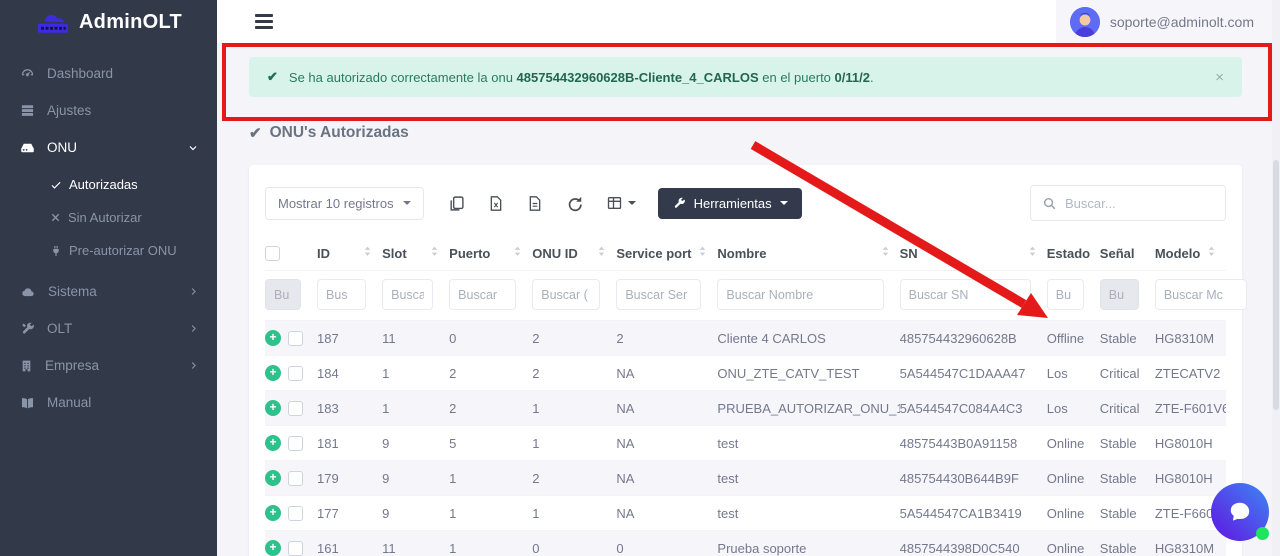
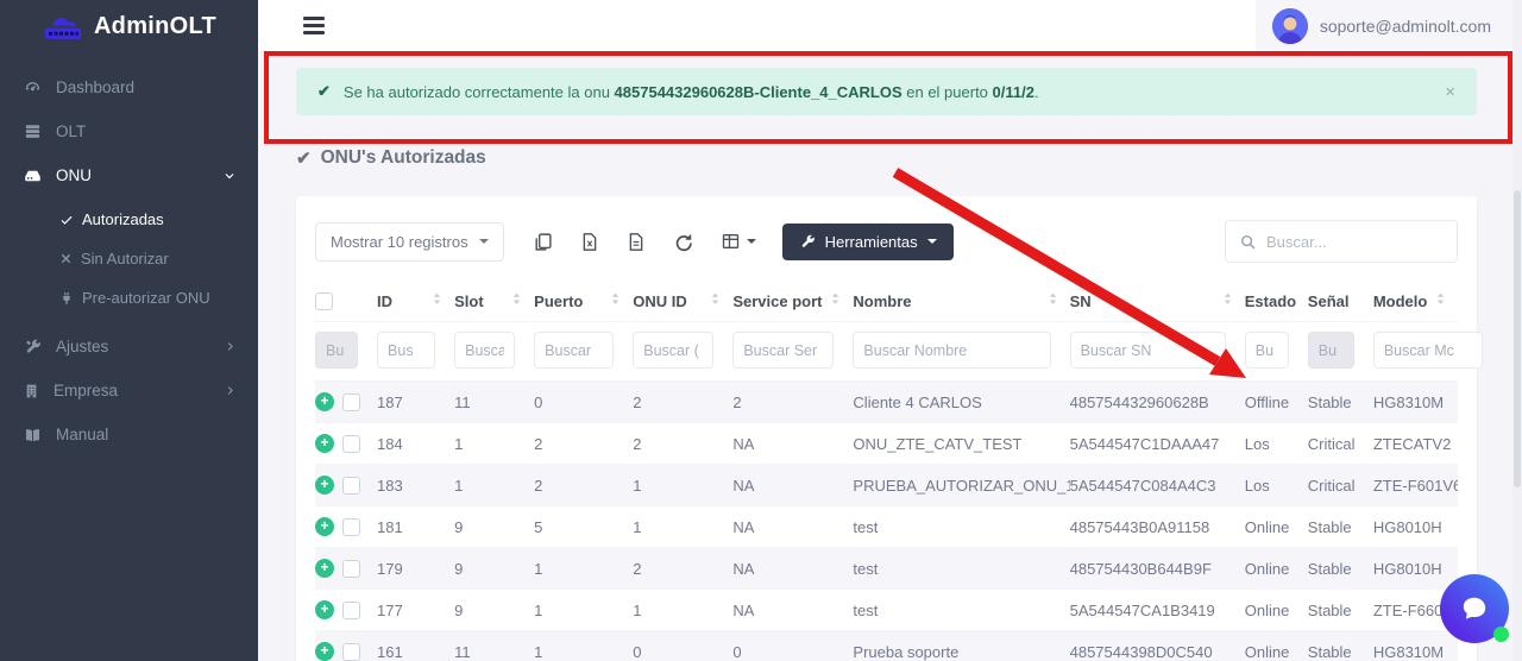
  AdminOLT
  Dashboard
- Ajustes
+ OLT
  ONU
  Autorizadas
  Sin Autorizar
  Pre-autorizar ONU
- Sistema
- OLT
+ Ajustes
  Empresa
  Manual
  soporte@adminolt.com
  ✔
  Se ha autorizado correctamente la onu 485754432960628B-Cliente_4_CARLOS en el puerto 0/11/2.
  ×
  ✔
  ONU's Autorizadas
  Mostrar 10 registros
  Herramientas
  Buscar...
  	ID	Slot	Puerto	ONU ID	Service port	Nombre	SN	Estado	Señal	Modelo
  Bu	Bus	Busca	Buscar	Buscar (	Buscar Ser	Buscar Nombre	Buscar SN	Bu	Bu	Buscar Mc
  +	187	11	0	2	2	Cliente 4 CARLOS	485754432960628B	Offline	Stable	HG8310M
  +	184	1	2	2	NA	ONU_ZTE_CATV_TEST	5A544547C1DAAA47	Los	Critical	ZTECATV2
  +	183	1	2	1	NA	PRUEBA_AUTORIZAR_ONU_	5A544547C084A4C3	Los	Critical	ZTE-F601V6
  +	181	9	5	1	NA	test	48575443B0A91158	Online	Stable	HG8010H
  +	179	9	1	2	NA	test	485754430B644B9F	Online	Stable	HG8010H
  +	177	9	1	1	NA	test	5A544547CA1B3419	Online	Stable	ZTE-F660
  +	161	11	1	0	0	Prueba soporte	4857544398D0C540	Online	Stable	HG8310M
